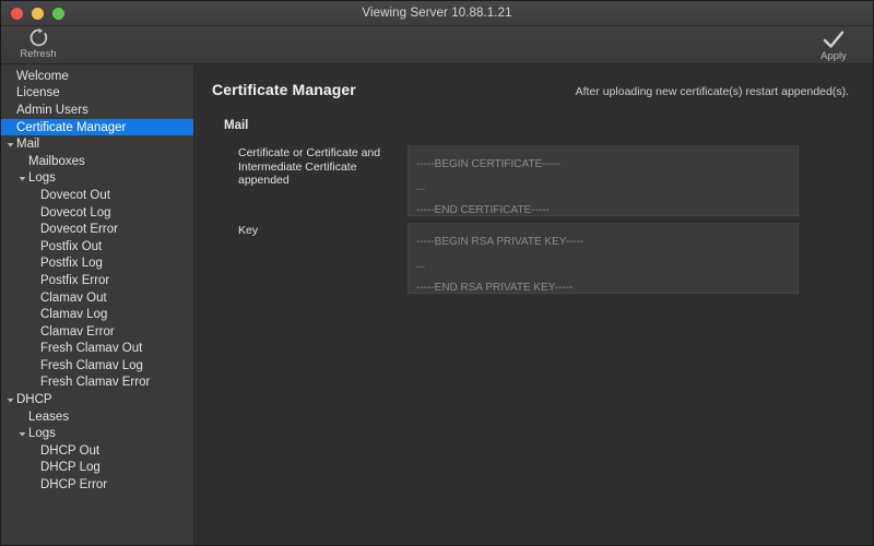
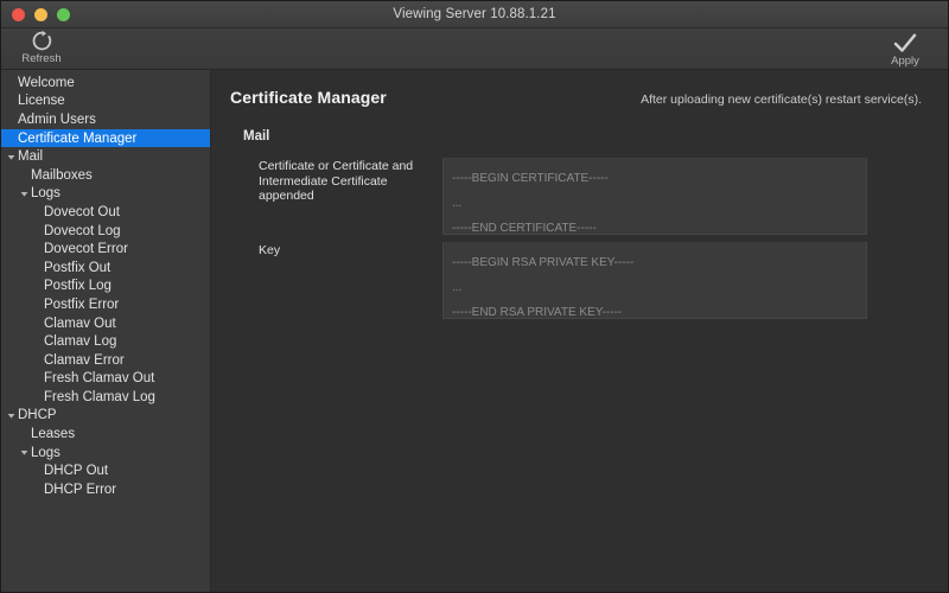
  Viewing Server 10.88.1.21
  Refresh
  Apply
  Welcome
  License
  Admin Users
  Certificate Manager
  Mail
  Mailboxes
  Logs
  Dovecot Out
  Dovecot Log
  Dovecot Error
  Postfix Out
  Postfix Log
  Postfix Error
  Clamav Out
  Clamav Log
  Clamav Error
  Fresh Clamav Out
  Fresh Clamav Log
- Fresh Clamav Error
  DHCP
  Leases
  Logs
  DHCP Out
- DHCP Log
  DHCP Error
  Certificate Manager
- After uploading new certificate(s) restart appended(s).
+ After uploading new certificate(s) restart service(s).
  Mail
  Certificate or Certificate and Intermediate Certificate appended
  -----BEGIN CERTIFICATE-----
  ...
  Key
  -----BEGIN RSA PRIVATE KEY-----
  ...
